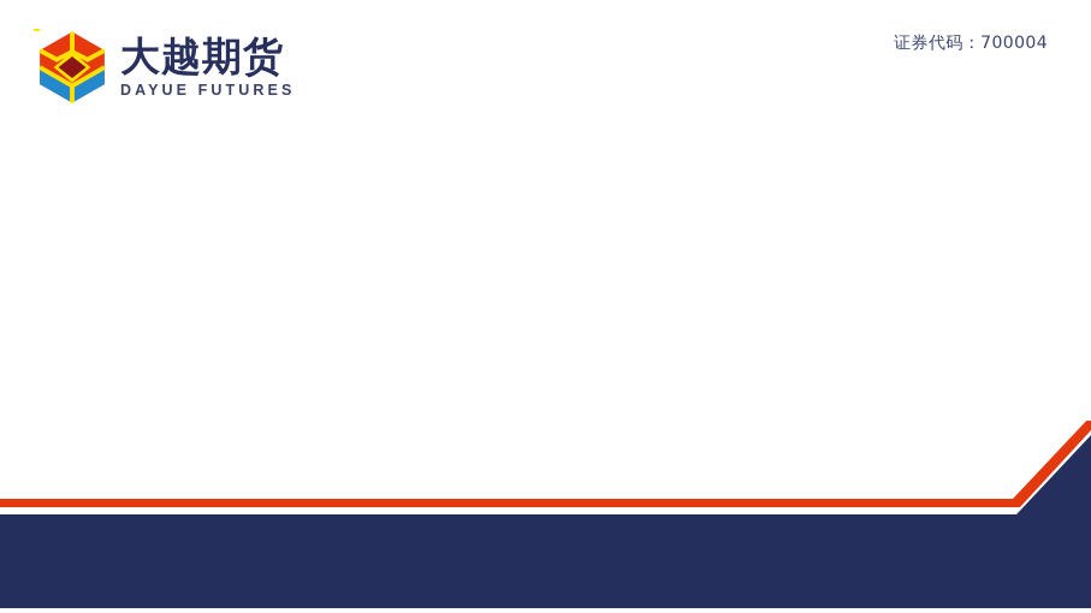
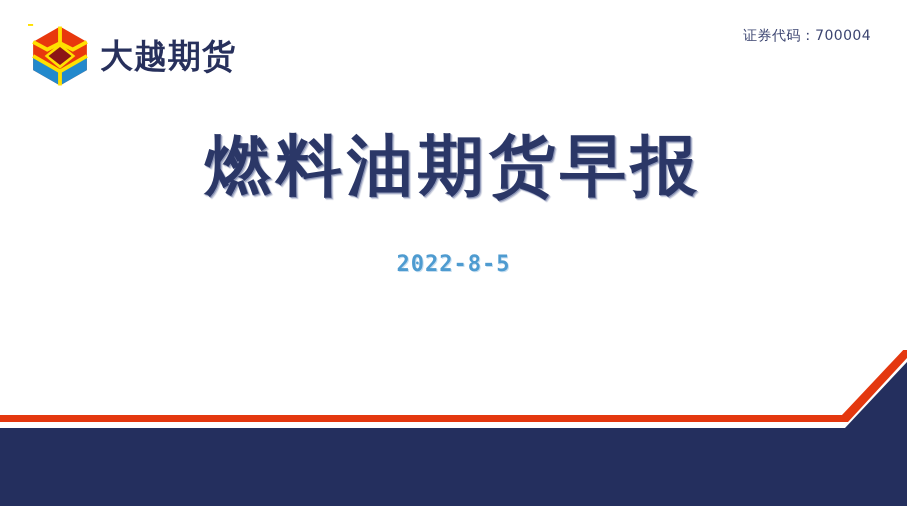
  大越期货
- DAYUE FUTURES
  证券代码：700004
+ 燃料油期货早报
+ 2022-8-5
